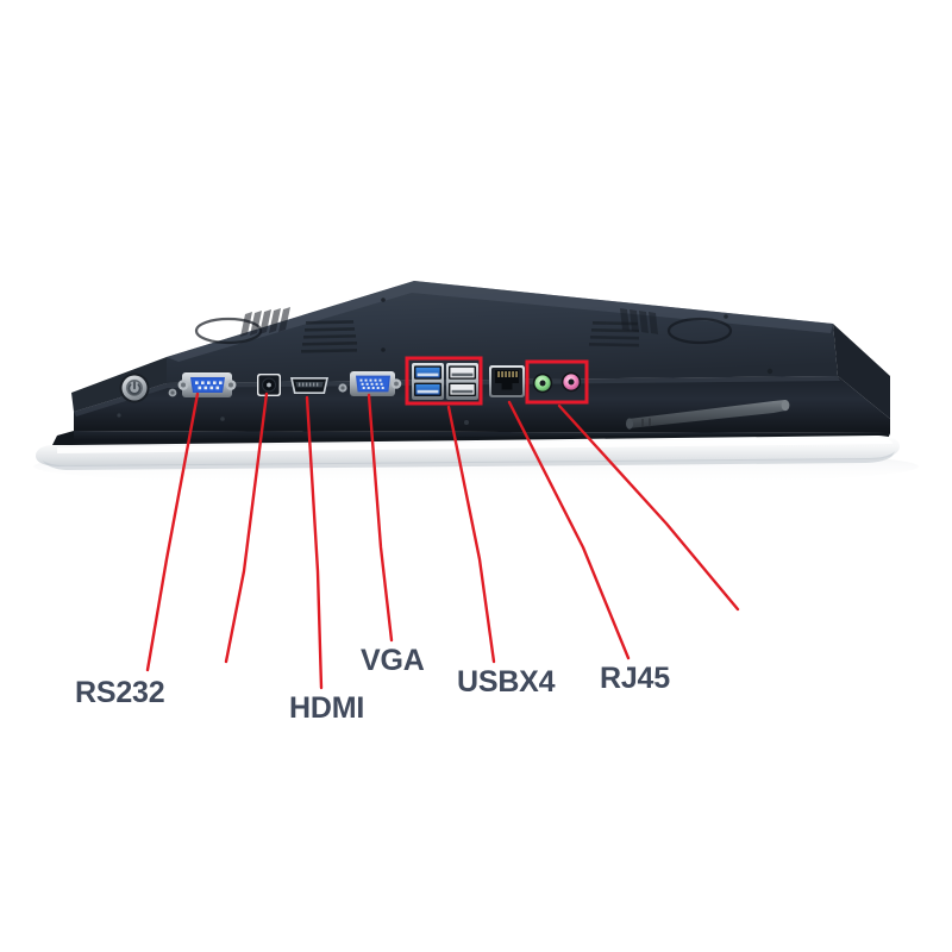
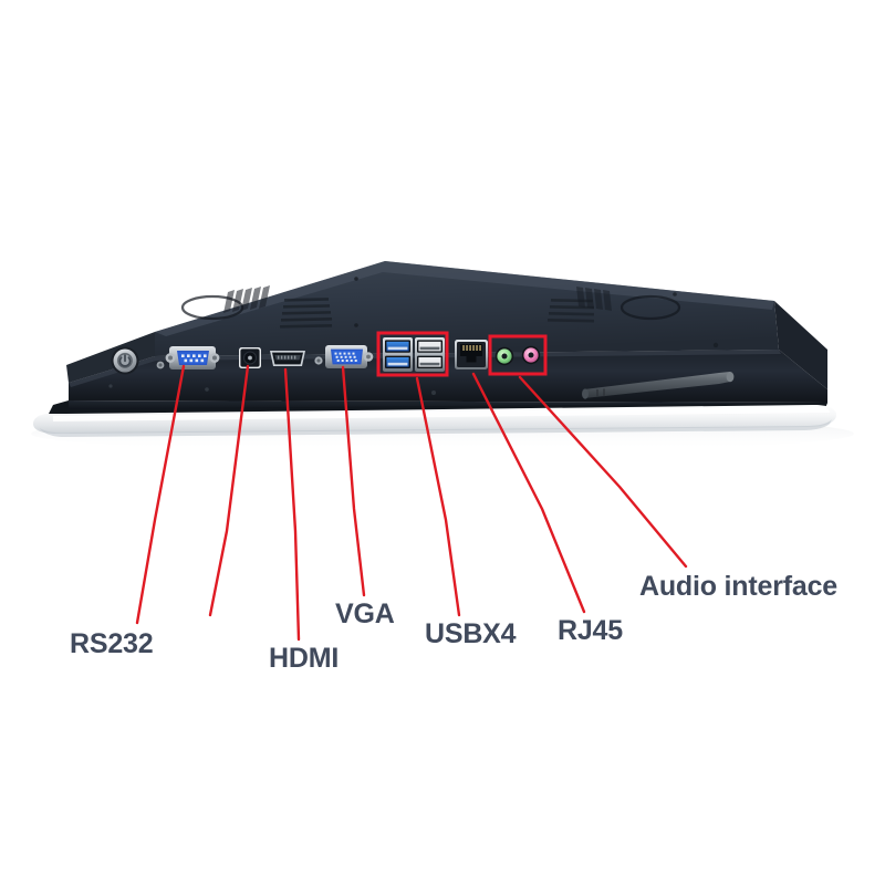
  RS232
  HDMI
  VGA
  USBX4
  RJ45
+ Audio interface
